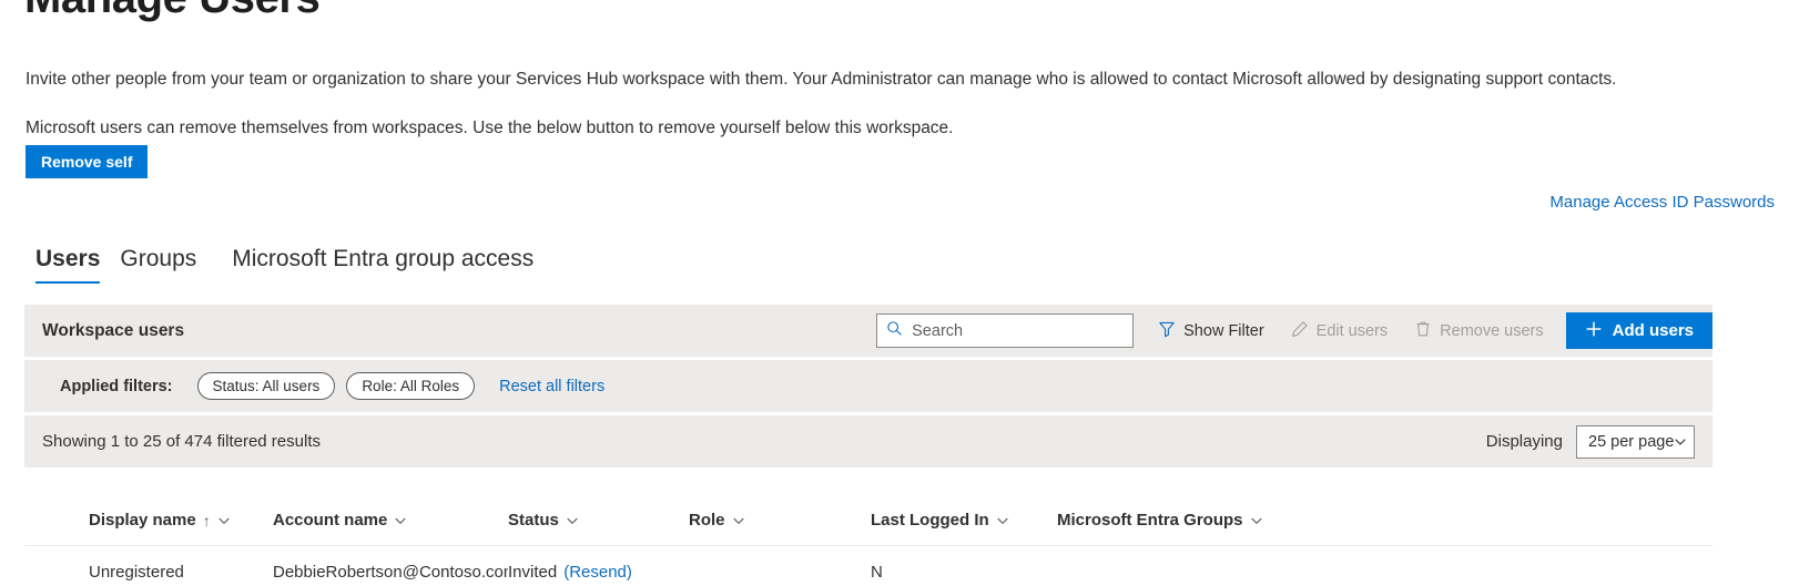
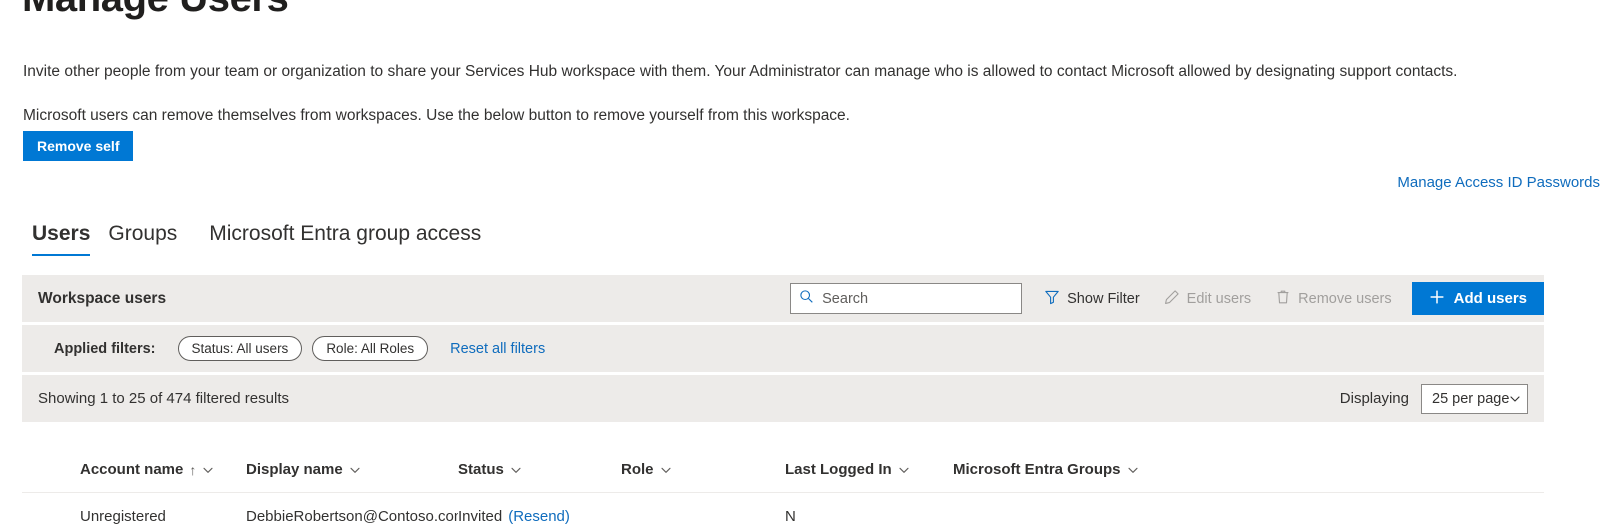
  Invite other people from your team or organization to share your Services Hub workspace with them. Your Administrator can manage who is allowed to contact Microsoft allowed by designating support contacts.
- Microsoft users can remove themselves from workspaces. Use the below button to remove yourself below this workspace.
+ Microsoft users can remove themselves from workspaces. Use the below button to remove yourself from this workspace.
  Remove self
  Manage Access ID Passwords
  Users
  Groups
  Microsoft Entra group access
  Workspace users
  Search
  Show Filter
  Edit users
  Remove users
  Add users
  Applied filters:
  Status: All users
  Role: All Roles
  Reset all filters
  Showing 1 to 25 of 474 filtered results
  Displaying
  25 per page
- Display name
+ Account name
  ↑
- Account name
+ Display name
  Status
  Role
  Last Logged In
  Microsoft Entra Groups
  Unregistered
  DebbieRobertson@Contoso.co
  Invited (Resend)
  N
